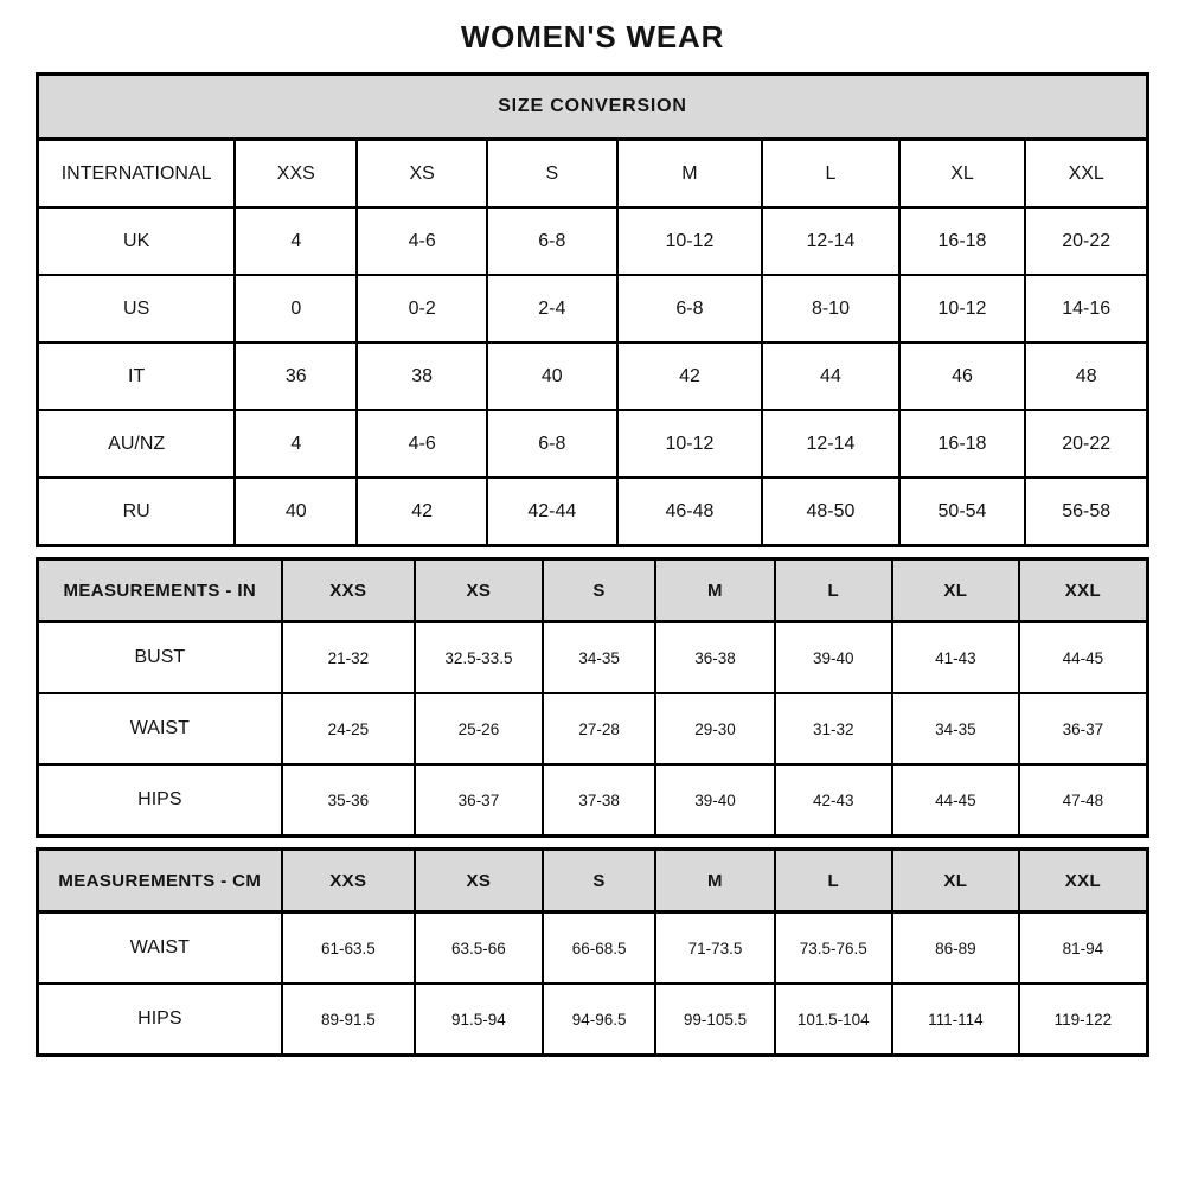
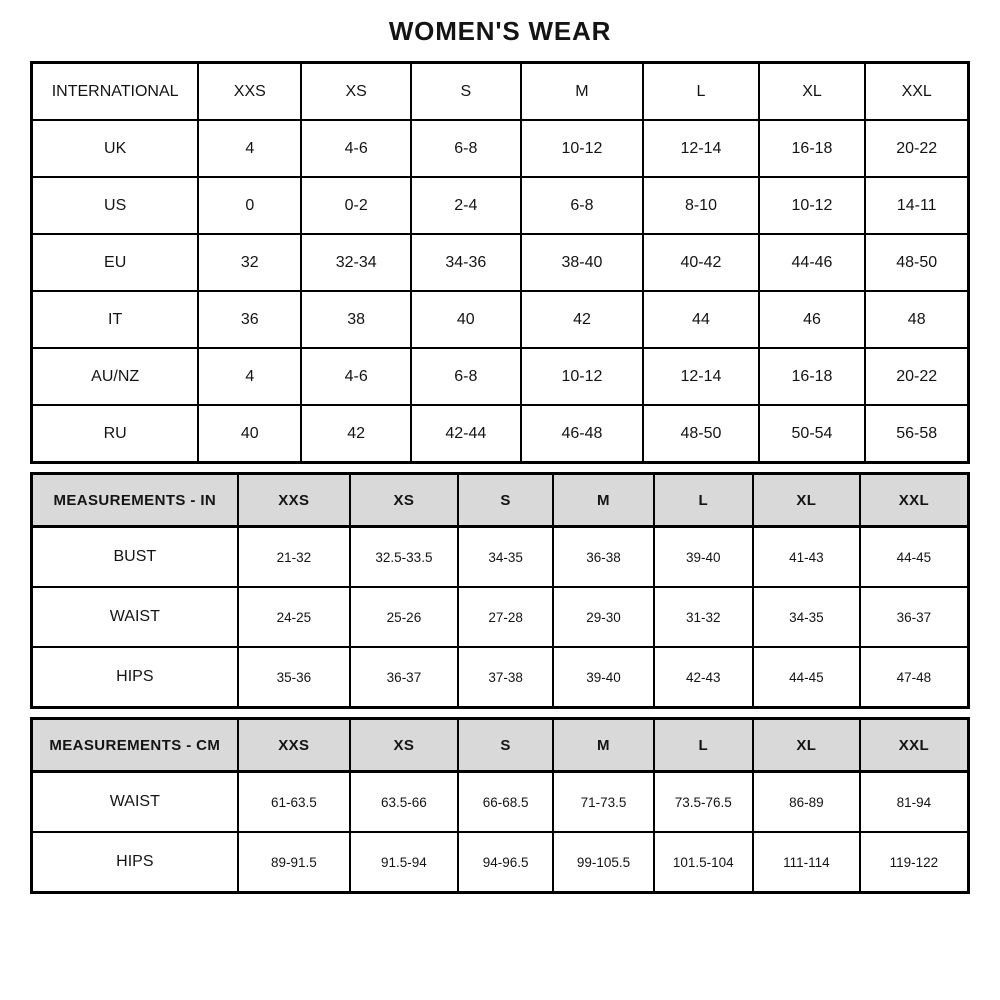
  WOMEN'S WEAR
- SIZE CONVERSION
  INTERNATIONAL	XXS	XS	S	M	L	XL	XXL
  UK	4	4-6	6-8	10-12	12-14	16-18	20-22
- US	0	0-2	2-4	6-8	8-10	10-12	14-16
+ US	0	0-2	2-4	6-8	8-10	10-12	14-11
+ EU	32	32-34	34-36	38-40	40-42	44-46	48-50
  IT	36	38	40	42	44	46	48
  AU/NZ	4	4-6	6-8	10-12	12-14	16-18	20-22
  RU	40	42	42-44	46-48	48-50	50-54	56-58
  MEASUREMENTS - IN	XXS	XS	S	M	L	XL	XXL
  BUST	21-32	32.5-33.5	34-35	36-38	39-40	41-43	44-45
  WAIST	24-25	25-26	27-28	29-30	31-32	34-35	36-37
  HIPS	35-36	36-37	37-38	39-40	42-43	44-45	47-48
  MEASUREMENTS - CM	XXS	XS	S	M	L	XL	XXL
  WAIST	61-63.5	63.5-66	66-68.5	71-73.5	73.5-76.5	86-89	81-94
  HIPS	89-91.5	91.5-94	94-96.5	99-105.5	101.5-104	111-114	119-122
